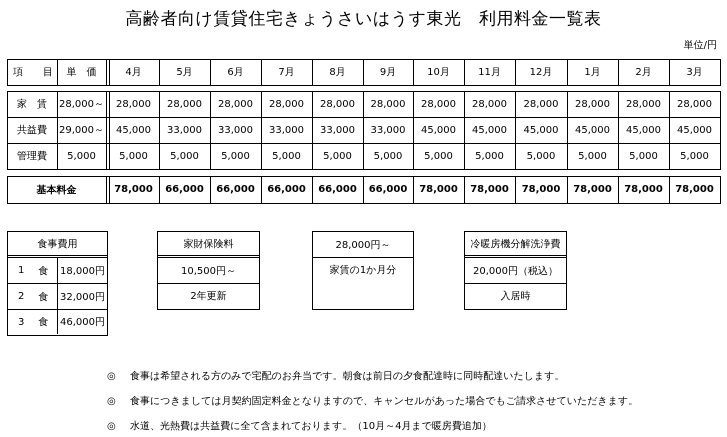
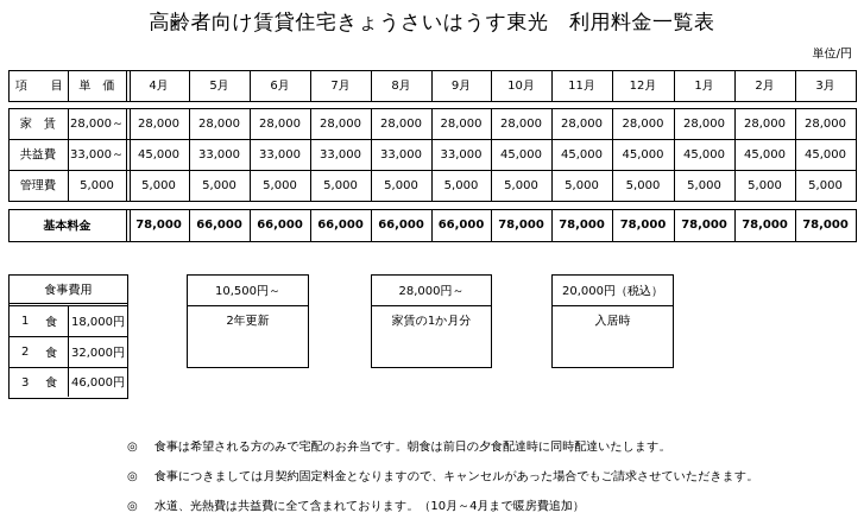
  高齢者向け賃貸住宅きょうさいはうす東光 利用料金一覧表
  単位/円
  項 目
  単 価
  4月
  5月
  6月
  7月
  8月
  9月
  10月
  11月
  12月
  1月
  2月
  3月
  家 賃
  28,000～
  28,000
  28,000
  28,000
  28,000
  28,000
  28,000
  28,000
  28,000
  28,000
  28,000
  28,000
  28,000
  共益費
- 29,000～
+ 33,000～
  45,000
  33,000
  33,000
  33,000
  33,000
  33,000
  45,000
  45,000
  45,000
  45,000
  45,000
  45,000
  管理費
  5,000
  5,000
  5,000
  5,000
  5,000
  5,000
  5,000
  5,000
  5,000
  5,000
  5,000
  5,000
  5,000
  基本料金
  78,000
  66,000
  66,000
  66,000
  66,000
  66,000
  78,000
  78,000
  78,000
  78,000
  78,000
  78,000
  食事費用
  1
  食
  18,000円
  2
  食
  32,000円
  3
  食
  46,000円
- 家財保険料
  10,500円～
  2年更新
  28,000円～
  家賃の1か月分
- 冷暖房機分解洗浄費
  20,000円（税込）
  入居時
  ◎ 食事は希望される方のみで宅配のお弁当です。朝食は前日の夕食配達時に同時配達いたします。
  ◎ 食事につきましては月契約固定料金となりますので、キャンセルがあった場合でもご請求させていただきます。
  ◎ 水道、光熱費は共益費に全て含まれております。（10月～4月まで暖房費追加）
